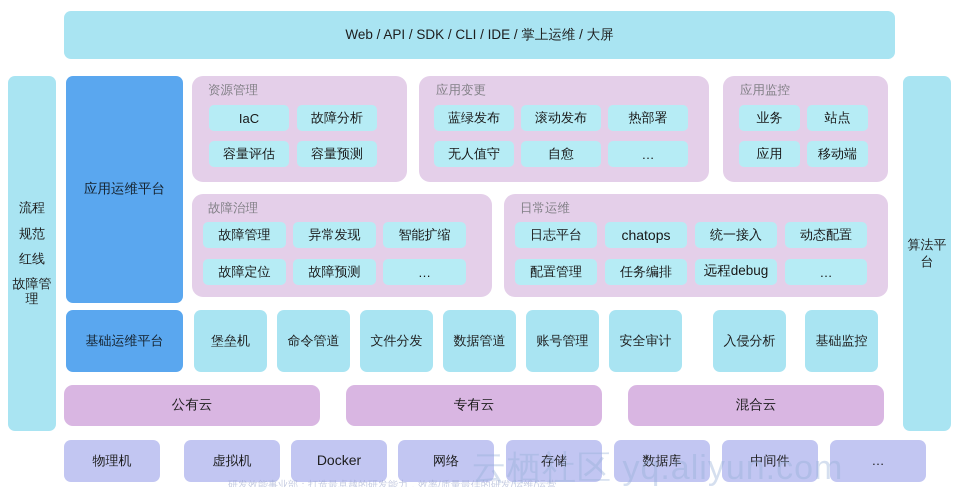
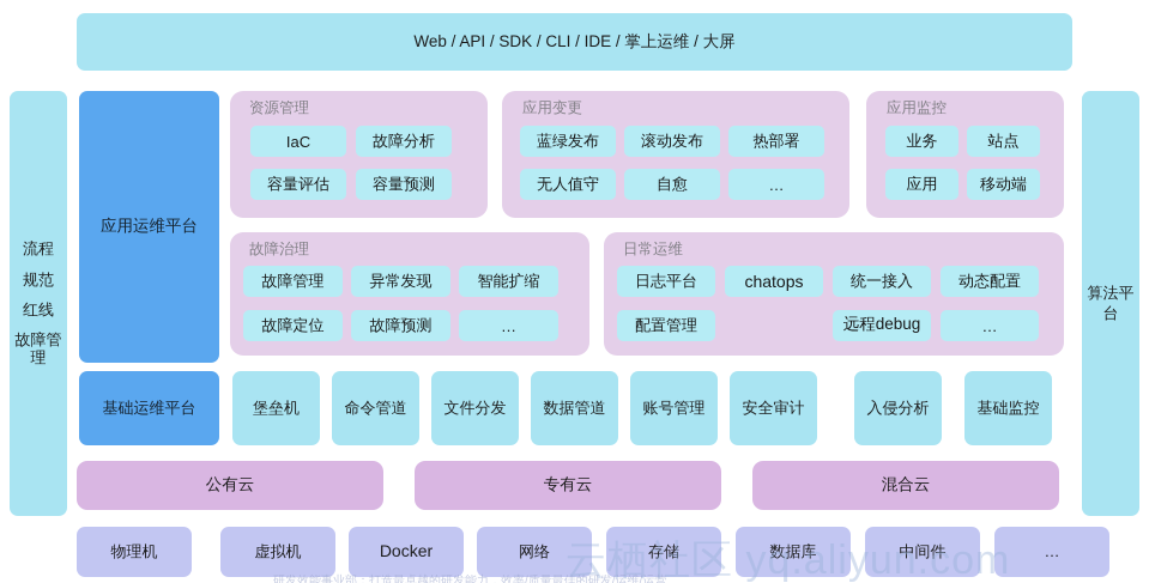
  Web / API / SDK / CLI / IDE / 掌上运维 / 大屏
  流程
  规范
  红线
  故障管理
  算法平台
  应用运维平台
  基础运维平台
  资源管理
  IaC
  故障分析
  容量评估
  容量预测
  应用变更
  蓝绿发布
  滚动发布
  热部署
  无人值守
  自愈
  …
  应用监控
  业务
  站点
  应用
  移动端
  故障治理
  故障管理
  异常发现
  智能扩缩
  故障定位
  故障预测
  …
  日常运维
  日志平台
  chatops
  统一接入
  动态配置
  配置管理
- 任务编排
  远程debug
  …
  堡垒机
  命令管道
  文件分发
  数据管道
  账号管理
  安全审计
  入侵分析
  基础监控
  公有云
  专有云
  混合云
  物理机
  虚拟机
  Docker
  网络
  存储
  数据库
  中间件
  …
  云栖社区 yq.aliyun.com
  研发效能事业部：打造最卓越的研发能力，效率/质量最佳的研发/运维/运营
